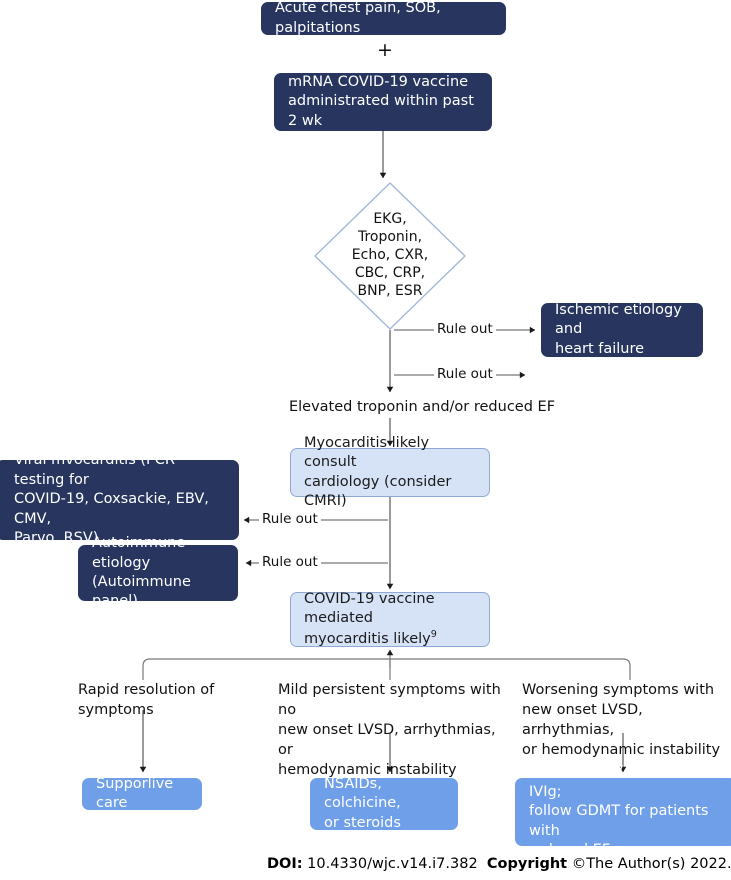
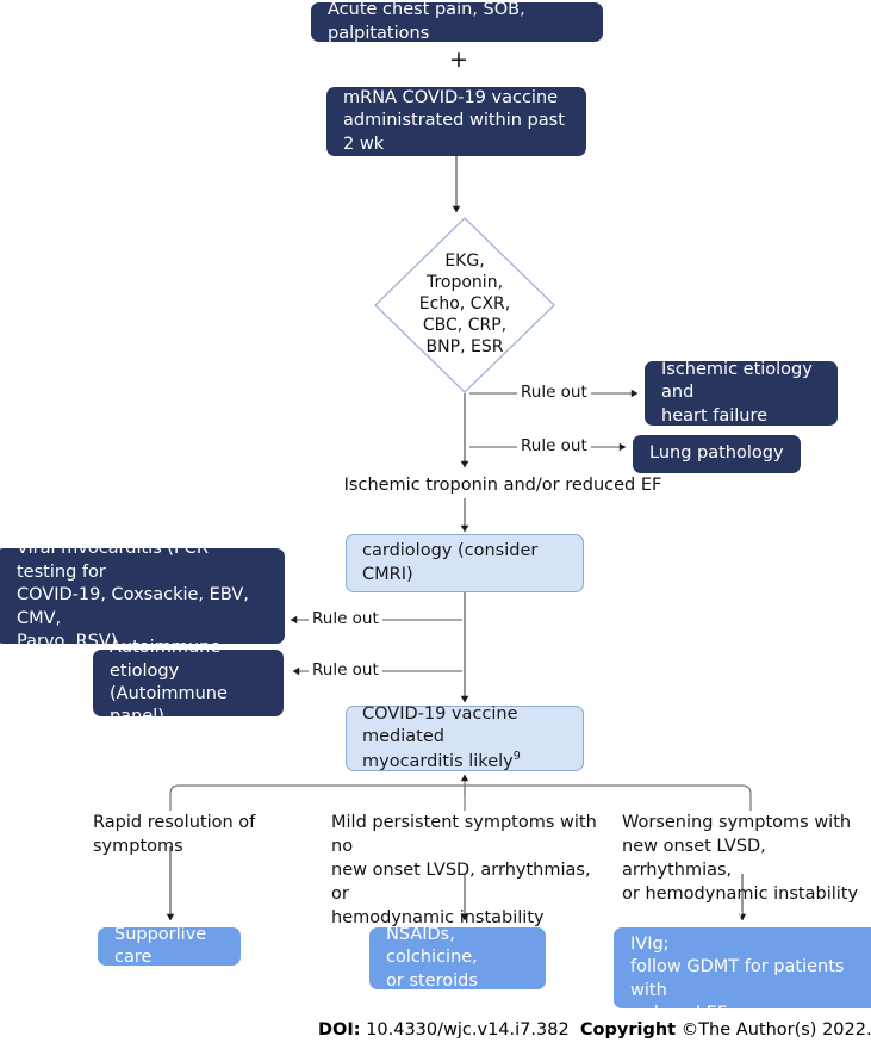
  Acute chest pain, SOB, palpitations
  +
  mRNA COVID-19 vaccine
  administrated within past 2 wk
  EKG,
  Troponin,
  Echo, CXR,
  CBC, CRP,
  BNP, ESR
  Rule out
  Rule out
  Ischemic etiology and
  heart failure
+ Lung pathology
- Elevated troponin and/or reduced EF
+ Ischemic troponin and/or reduced EF
- Myocarditis likely consult
  cardiology (consider CMRI)
  Rule out
  Rule out
  Viral mvocarditis (PCR testing for
  COVID-19, Coxsackie, EBV, CMV,
  Parvo, RSV)
  Autoimmune etiology
  (Autoimmune panel)
  COVID-19 vaccine mediated
  myocarditis likely9
  Rapid resolution of
  symptoms
  Mild persistent symptoms with no
  new onset LVSD, arrhythmias, or
  hemodynamic instability
  Worsening symptoms with
  new onset LVSD, arrhythmias,
  or hemodynamic instability
  Supporlive care
  NSAIDs, colchicine,
  or steroids
  Consirdter IV steroids or IVIg;
  follow GDMT for patients with
  reduced EF
  DOI: 10.4330/wjc.v14.i7.382 Copyright ©The Author(s) 2022.
